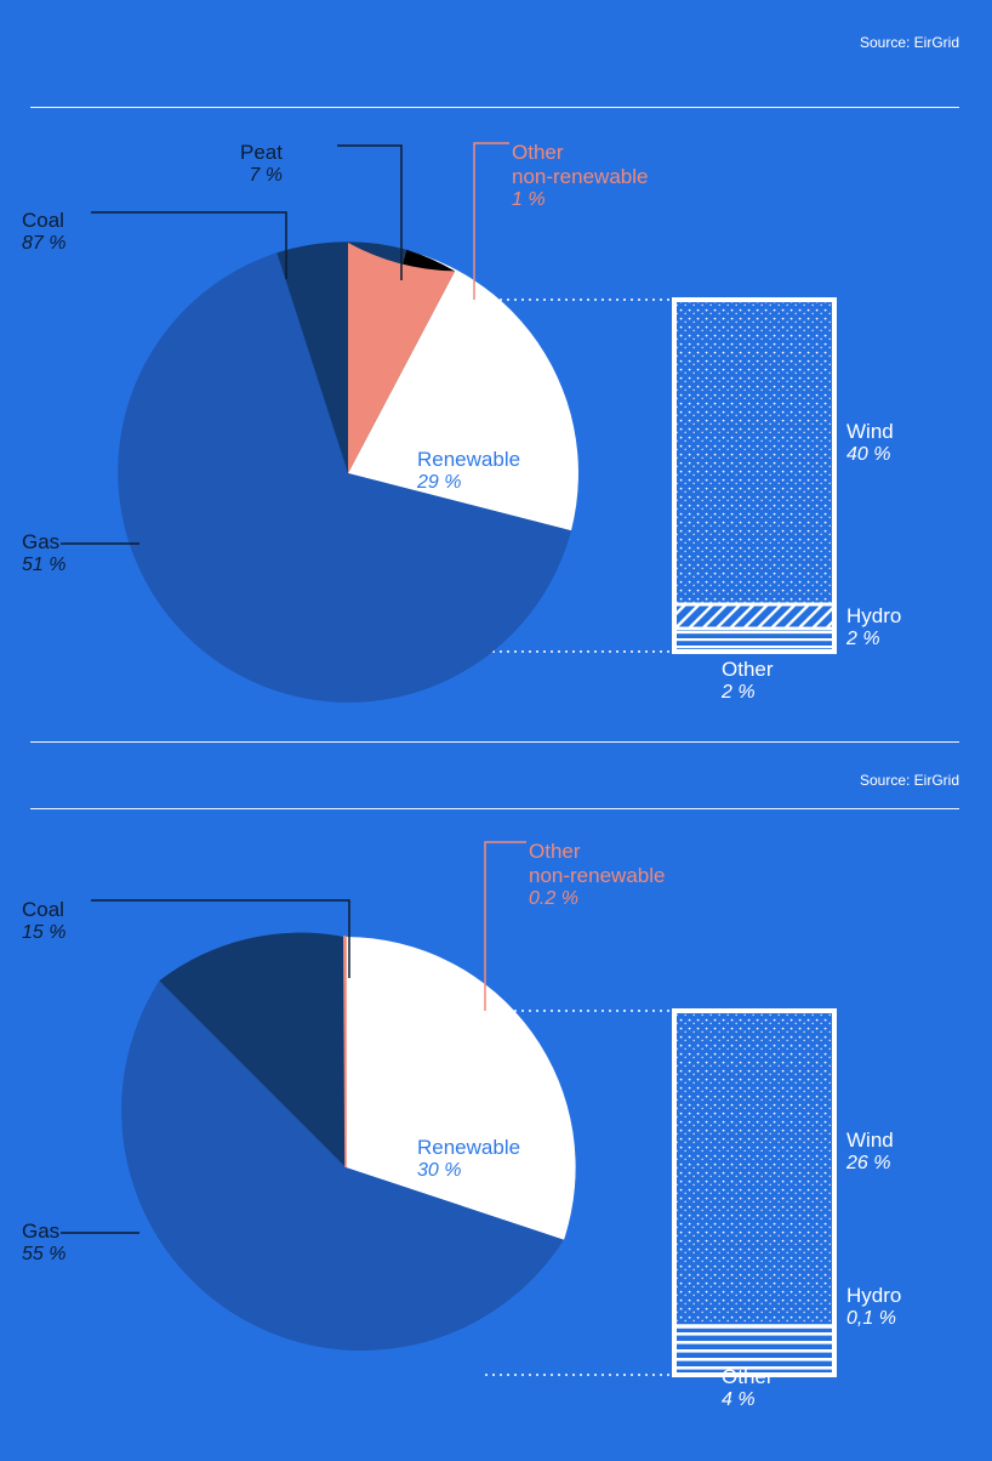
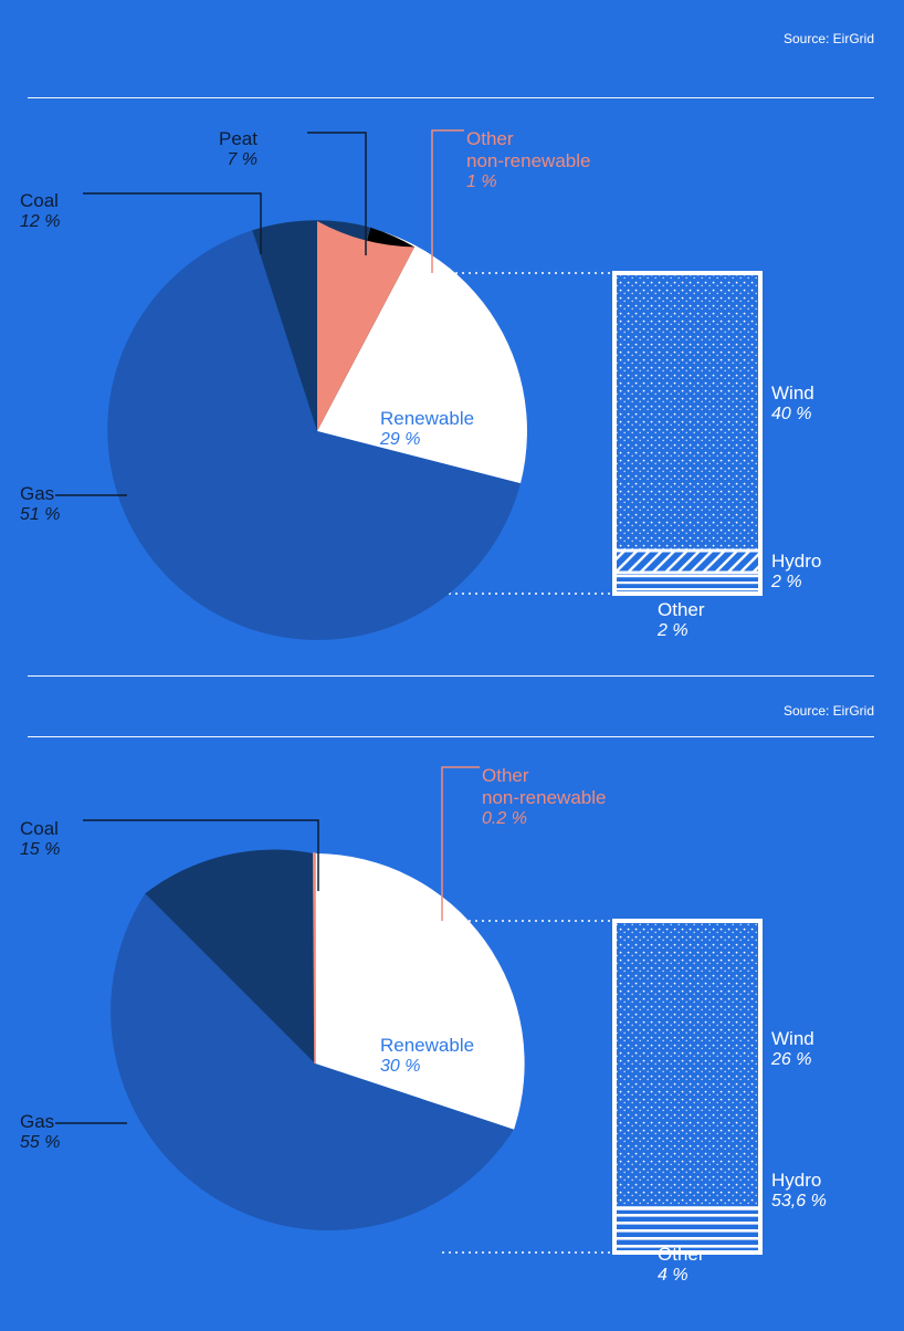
  Source: EirGrid
  Coal
- 87 %
+ 12 %
  Peat
  7 %
  Other
  non-renewable
  1 %
  Gas
  51 %
  Renewable
  29 %
  Wind
  40 %
  Hydro
  2 %
  Other
  2 %
  Source: EirGrid
  Coal
  15 %
  Other
  non-renewable
  0.2 %
  Gas
  55 %
  Renewable
  30 %
  Wind
  26 %
  Hydro
- 0,1 %
+ 53,6 %
  Other
  4 %
